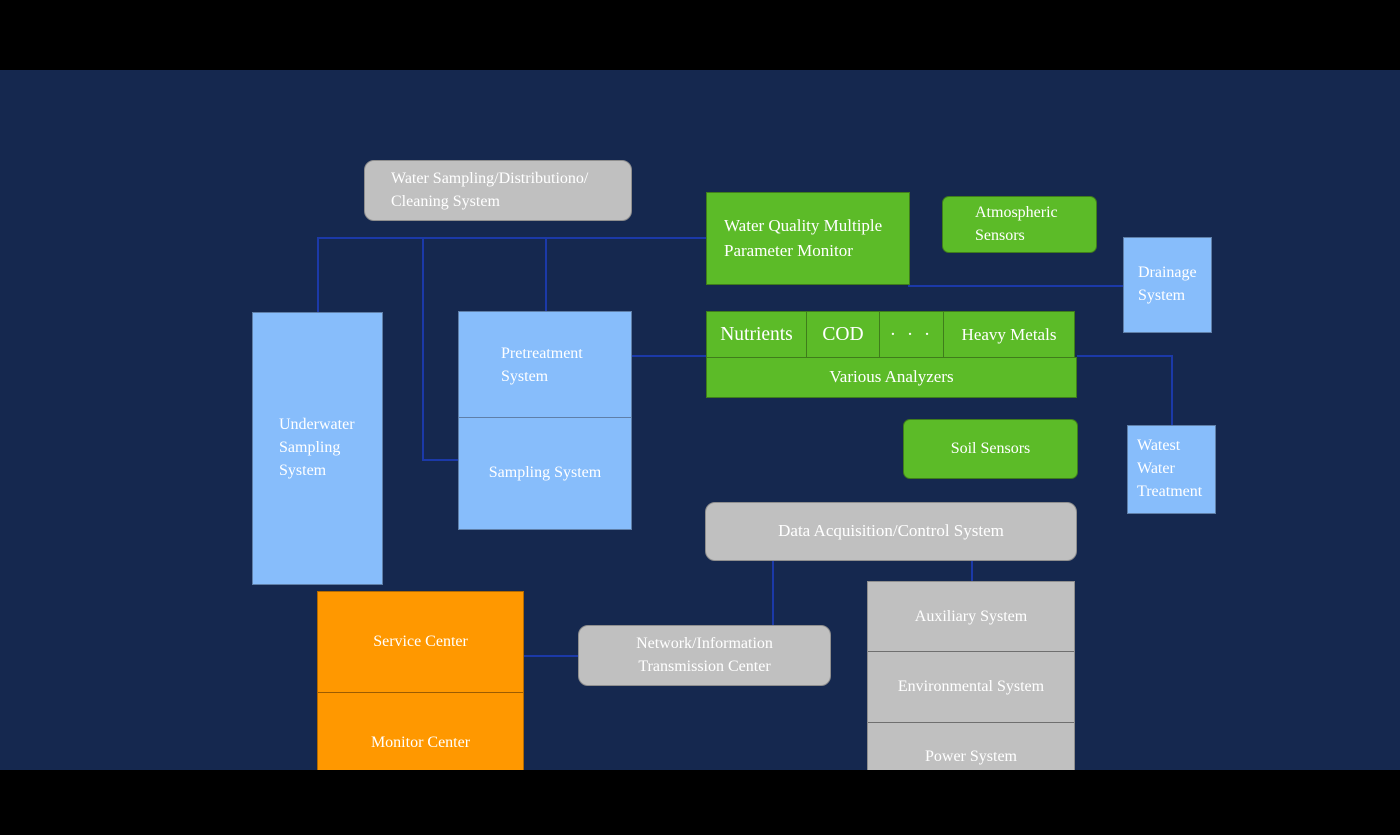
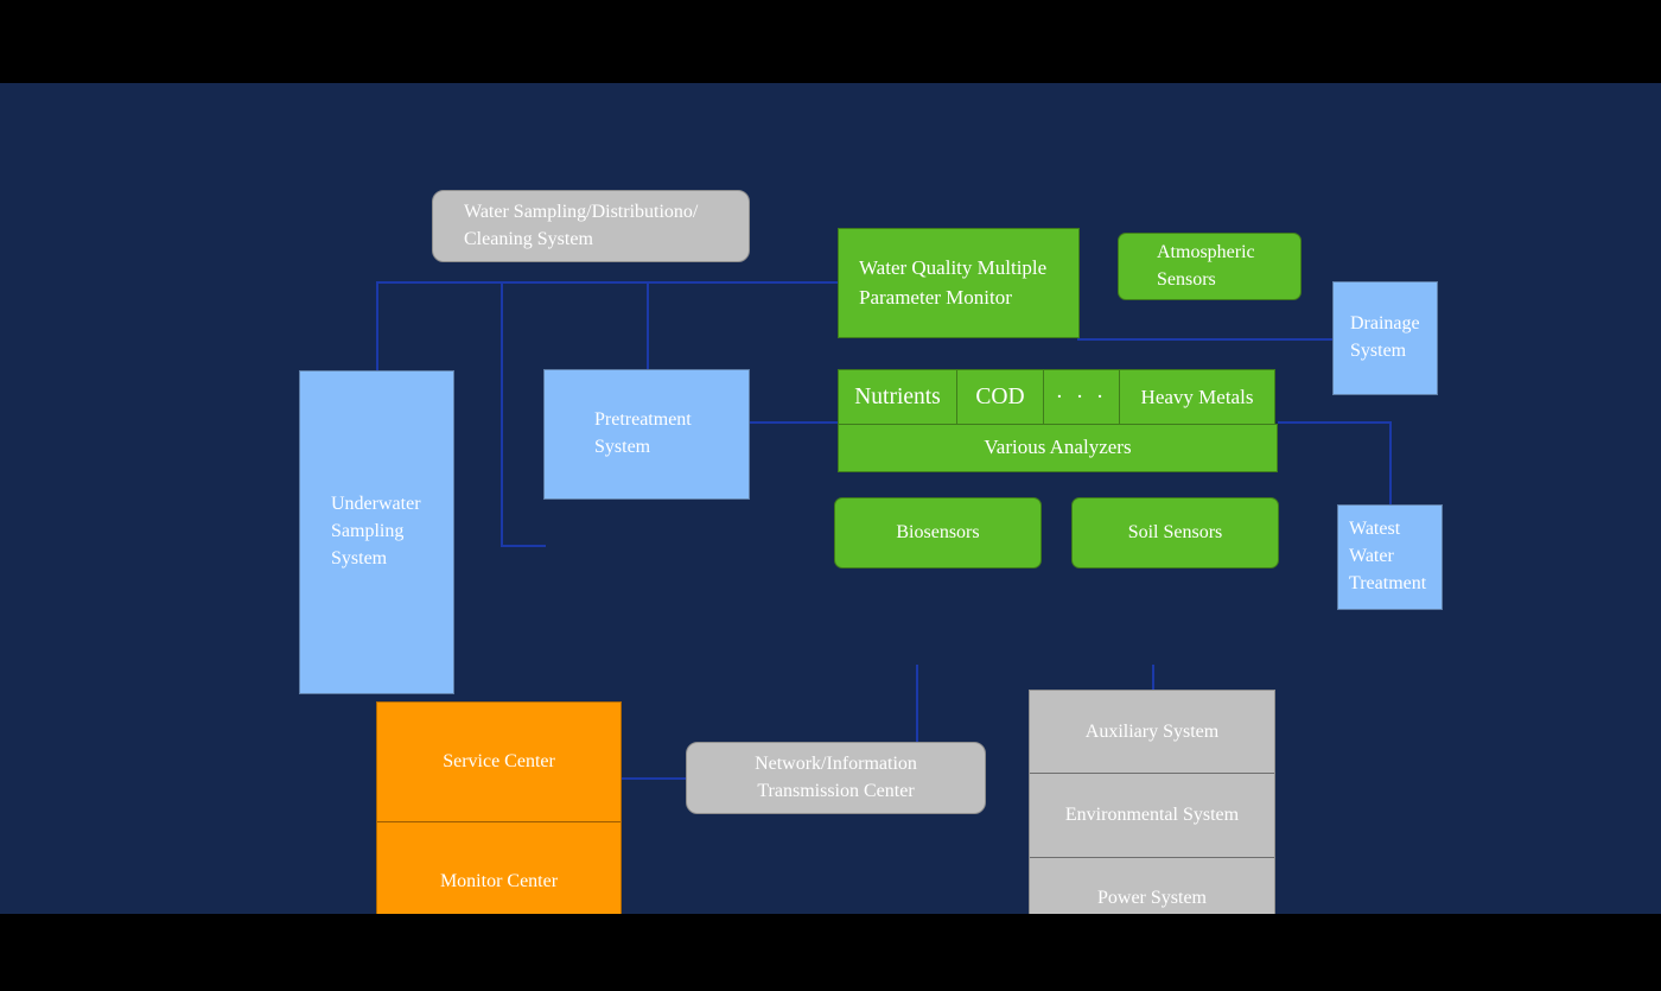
  Water Sampling/Distributiono/
  Cleaning System
  Underwater
  Sampling
  System
  Pretreatment
  System
- Sampling System
  Water Quality Multiple
  Parameter Monitor
  Atmospheric
  Sensors
  Drainage
  System
  Watest
  Water
  Treatment
  Nutrients
  COD
  · · ·
  Heavy Metals
  Various Analyzers
+ Biosensors
  Soil Sensors
- Data Acquisition/Control System
  Service Center
  Monitor Center
  Network/Information
  Transmission Center
  Auxiliary System
  Environmental System
  Power System
